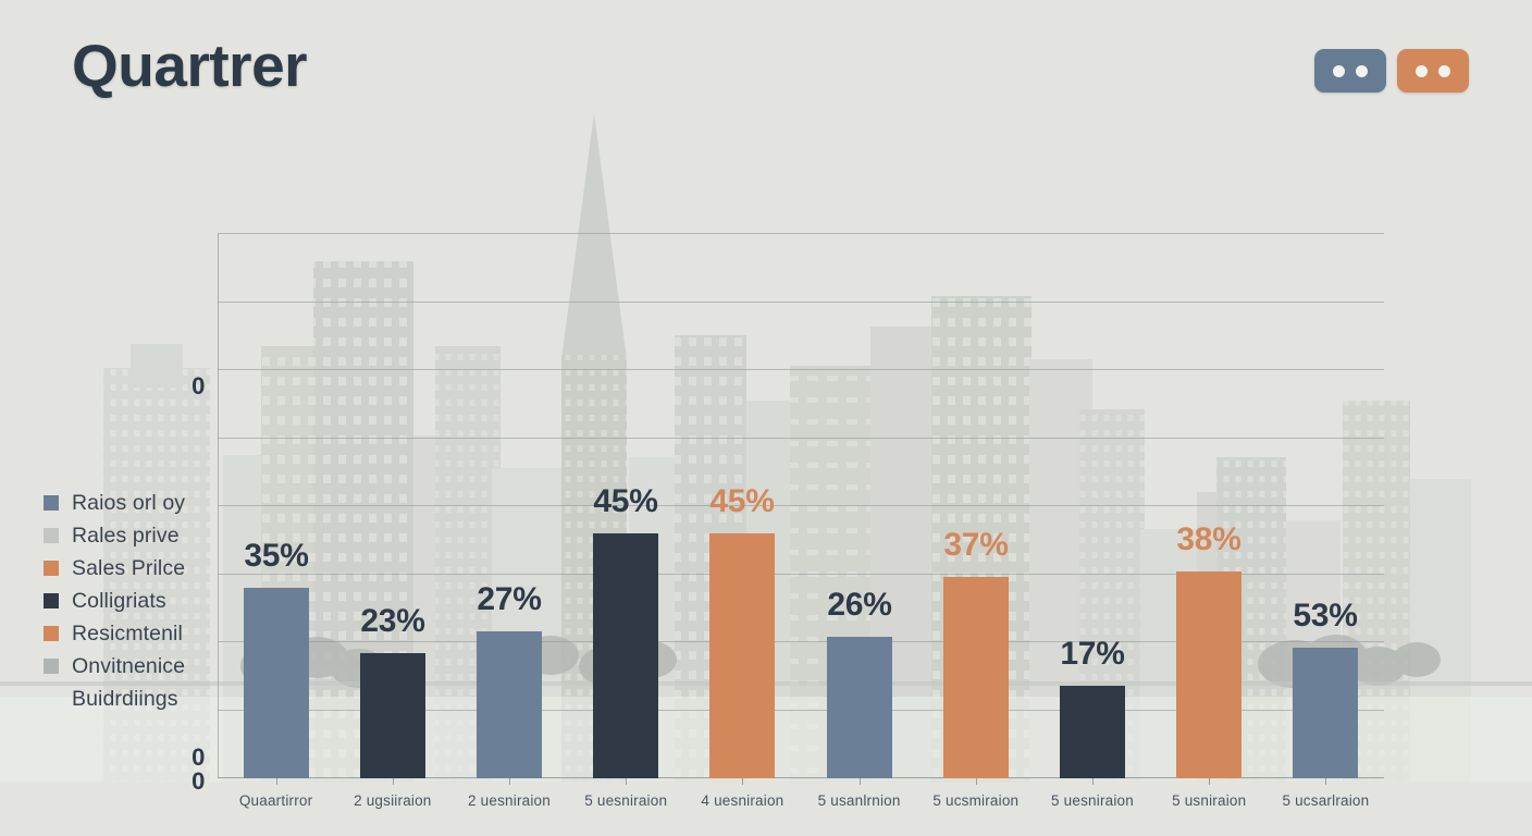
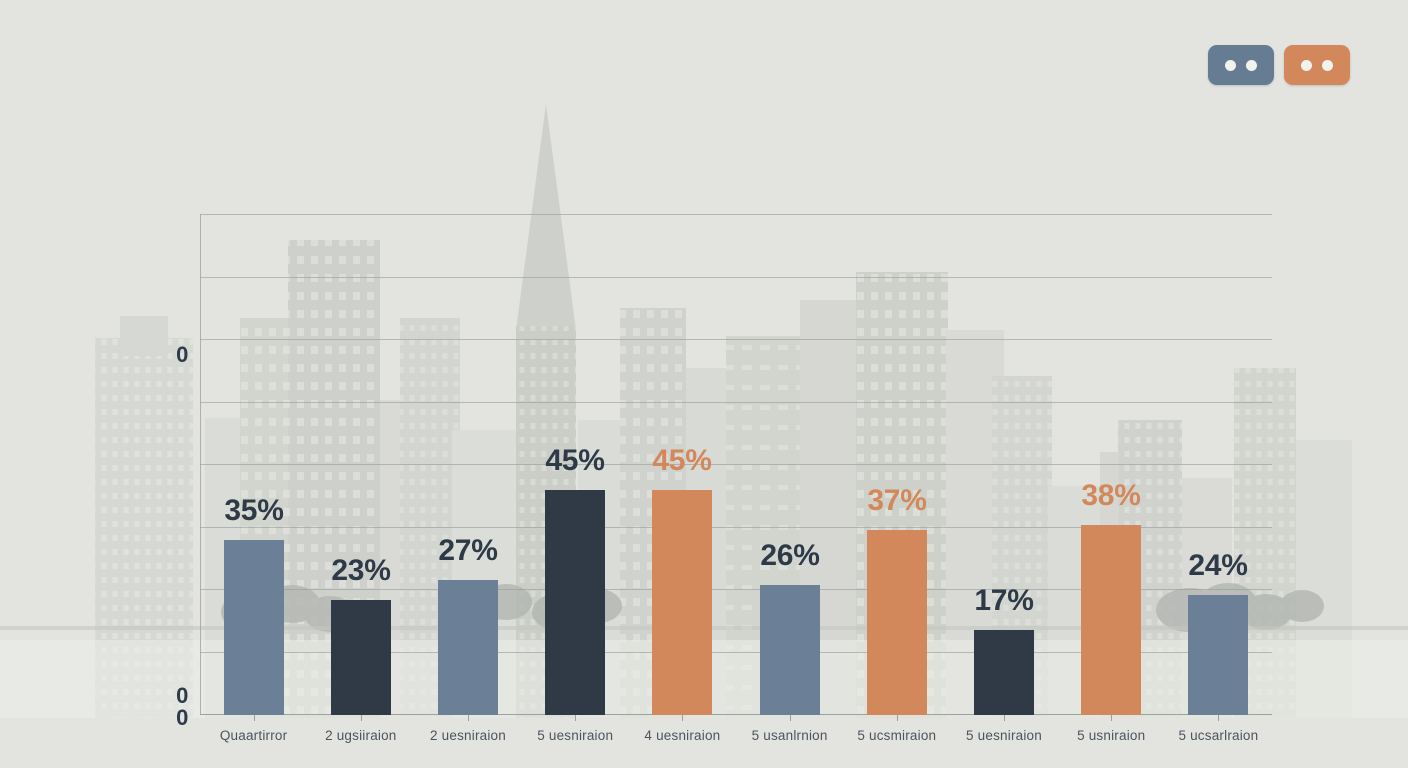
- Quartrer
- Raios orl oy
- Rales prive
- Sales Prilce
- Colligriats
- Resicmtenil
- Onvitnenice
- Buidrdiings
  35%
  23%
  27%
  45%
  45%
  26%
  37%
  17%
  38%
- 53%
+ 24%
  Quaartirror
  2 ugsiiraion
  2 uesniraion
  5 uesniraion
  4 uesniraion
  5 usanlrnion
  5 ucsmiraion
  5 uesniraion
  5 usniraion
  5 ucsarlraion
  0
  0
  0
